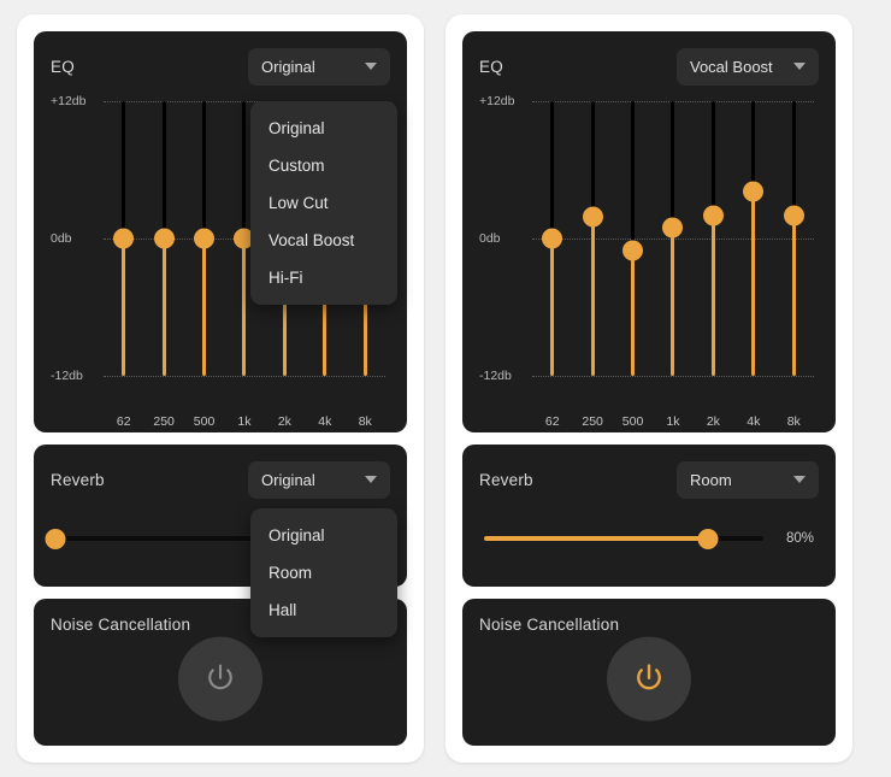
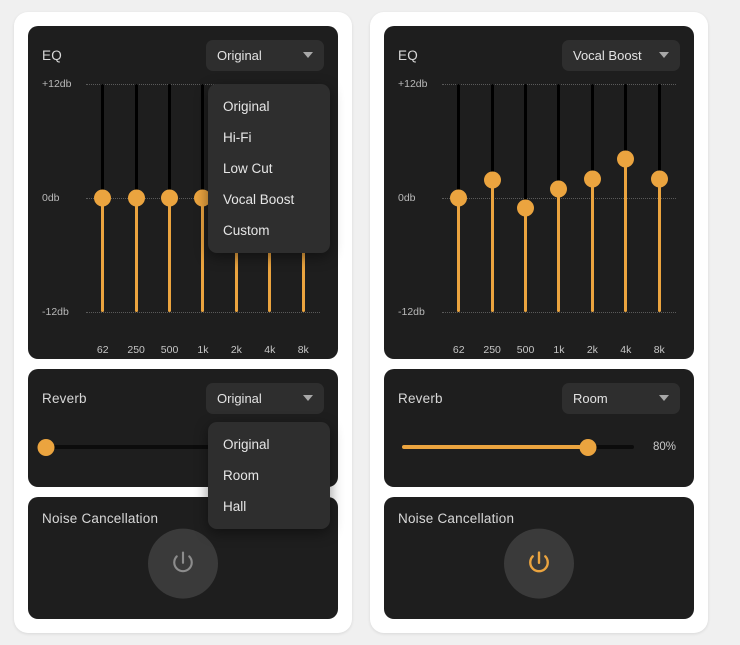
  EQ
  Original
  +12db
  0db
  -12db
  62
  250
  500
  1k
  2k
  4k
  8k
  Original
- Custom
+ Hi-Fi
  Low Cut
  Vocal Boost
- Hi-Fi
+ Custom
  Reverb
  Original
  Original
  Room
  Hall
  Noise Cancellation
  EQ
  Vocal Boost
  +12db
  0db
  -12db
  62
  250
  500
  1k
  2k
  4k
  8k
  Reverb
  Room
  80%
  Noise Cancellation
